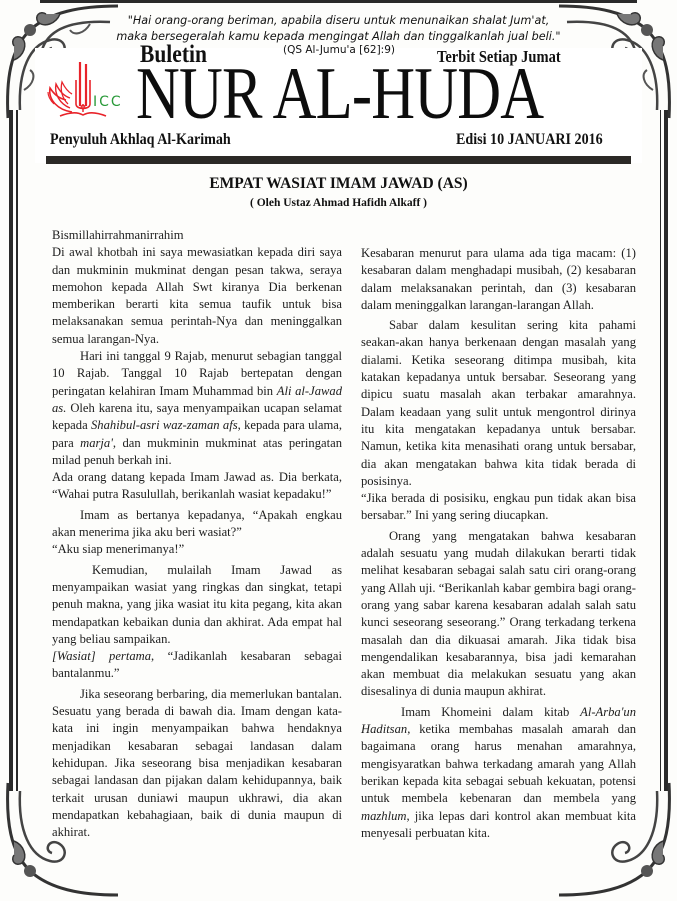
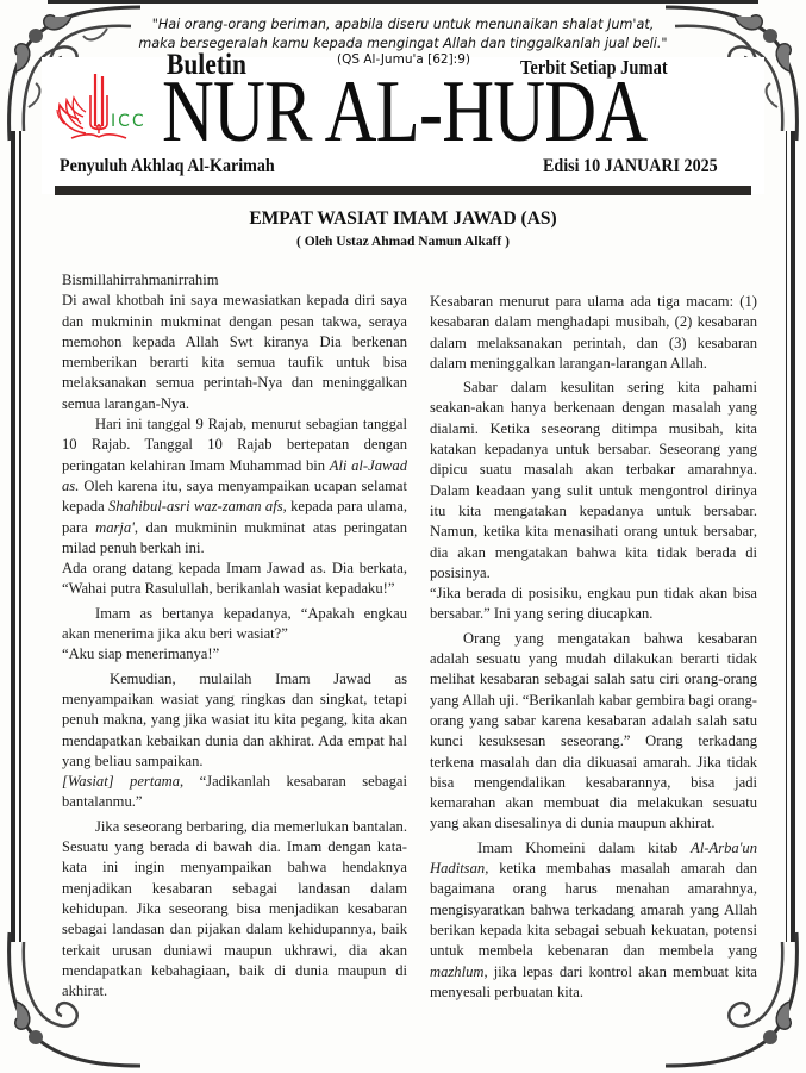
  "Hai orang-orang beriman, apabila diseru untuk menunaikan shalat Jum'at,
  maka bersegeralah kamu kepada mengingat Allah dan tinggalkanlah jual beli."
  (QS Al-Jumu'a [62]:9)
  Buletin
  Terbit Setiap Jumat
  ICC
  NUR AL-HUDA
  Penyuluh Akhlaq Al-Karimah
- Edisi 10 JANUARI 2016
+ Edisi 10 JANUARI 2025
  EMPAT WASIAT IMAM JAWAD (AS)
- ( Oleh Ustaz Ahmad Hafidh Alkaff )
+ ( Oleh Ustaz Ahmad Namun Alkaff )
  Bismillahirrahmanirrahim
  Di awal khotbah ini saya mewasiatkan kepada diri saya dan mukminin mukminat dengan pesan takwa, seraya memohon kepada Allah Swt kiranya Dia berkenan memberikan berarti kita semua taufik untuk bisa melaksanakan semua perintah-Nya dan meninggalkan semua larangan-Nya.
  Hari ini tanggal 9 Rajab, menurut sebagian tanggal 10 Rajab. Tanggal 10 Rajab bertepatan dengan peringatan kelahiran Imam Muhammad bin Ali al-Jawad as. Oleh karena itu, saya menyampaikan ucapan selamat kepada Shahibul-asri waz-zaman afs, kepada para ulama, para marja', dan mukminin mukminat atas peringatan milad penuh berkah ini.
  Ada orang datang kepada Imam Jawad as. Dia berkata, “Wahai putra Rasulullah, berikanlah wasiat kepadaku!”
  Imam as bertanya kepadanya, “Apakah engkau akan menerima jika aku beri wasiat?”
  “Aku siap menerimanya!”
  Kemudian, mulailah Imam Jawad as menyampaikan wasiat yang ringkas dan singkat, tetapi penuh makna, yang jika wasiat itu kita pegang, kita akan mendapatkan kebaikan dunia dan akhirat. Ada empat hal yang beliau sampaikan.
  [Wasiat] pertama, “Jadikanlah kesabaran sebagai bantalanmu.”
  Jika seseorang berbaring, dia memerlukan bantalan. Sesuatu yang berada di bawah dia. Imam dengan kata-kata ini ingin menyampaikan bahwa hendaknya menjadikan kesabaran sebagai landasan dalam kehidupan. Jika seseorang bisa menjadikan kesabaran sebagai landasan dan pijakan dalam kehidupannya, baik terkait urusan duniawi maupun ukhrawi, dia akan mendapatkan kebahagiaan, baik di dunia maupun di akhirat.
  Kesabaran menurut para ulama ada tiga macam: (1) kesabaran dalam menghadapi musibah, (2) kesabaran dalam melaksanakan perintah, dan (3) kesabaran dalam meninggalkan larangan-larangan Allah.
  Sabar dalam kesulitan sering kita pahami seakan-akan hanya berkenaan dengan masalah yang dialami. Ketika seseorang ditimpa musibah, kita katakan kepadanya untuk bersabar. Seseorang yang dipicu suatu masalah akan terbakar amarahnya. Dalam keadaan yang sulit untuk mengontrol dirinya itu kita mengatakan kepadanya untuk bersabar. Namun, ketika kita menasihati orang untuk bersabar, dia akan mengatakan bahwa kita tidak berada di posisinya.
  “Jika berada di posisiku, engkau pun tidak akan bisa bersabar.” Ini yang sering diucapkan.
- Orang yang mengatakan bahwa kesabaran adalah sesuatu yang mudah dilakukan berarti tidak melihat kesabaran sebagai salah satu ciri orang-orang yang Allah uji. “Berikanlah kabar gembira bagi orang-orang yang sabar karena kesabaran adalah salah satu kunci seseorang seseorang.” Orang terkadang terkena masalah dan dia dikuasai amarah. Jika tidak bisa mengendalikan kesabarannya, bisa jadi kemarahan akan membuat dia melakukan sesuatu yang akan disesalinya di dunia maupun akhirat.
+ Orang yang mengatakan bahwa kesabaran adalah sesuatu yang mudah dilakukan berarti tidak melihat kesabaran sebagai salah satu ciri orang-orang yang Allah uji. “Berikanlah kabar gembira bagi orang-orang yang sabar karena kesabaran adalah salah satu kunci kesuksesan seseorang.” Orang terkadang terkena masalah dan dia dikuasai amarah. Jika tidak bisa mengendalikan kesabarannya, bisa jadi kemarahan akan membuat dia melakukan sesuatu yang akan disesalinya di dunia maupun akhirat.
  Imam Khomeini dalam kitab Al-Arba'un Haditsan, ketika membahas masalah amarah dan bagaimana orang harus menahan amarahnya, mengisyaratkan bahwa terkadang amarah yang Allah berikan kepada kita sebagai sebuah kekuatan, potensi untuk membela kebenaran dan membela yang mazhlum, jika lepas dari kontrol akan membuat kita menyesali perbuatan kita.
